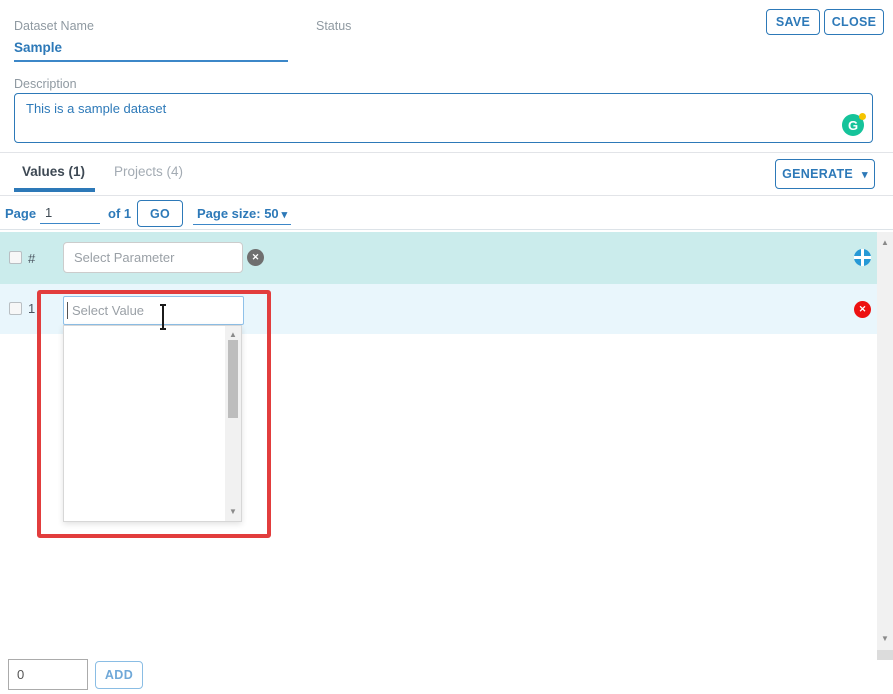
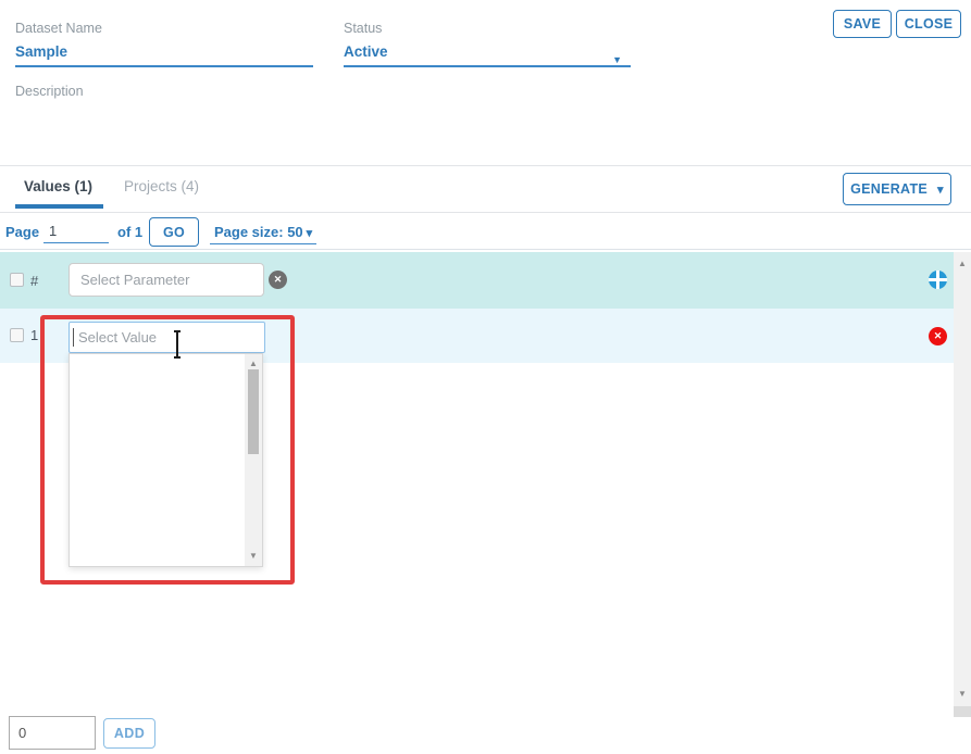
  Dataset Name
  Sample
  Status
+ Active
  SAVE
  CLOSE
  Description
- This is a sample dataset
- G
  Values (1)
  Projects (4)
  GENERATE
  Page
  1
  of 1
  GO
  Page size: 50
  #
  Select Parameter
  1
  Select Value
  0
  ADD
